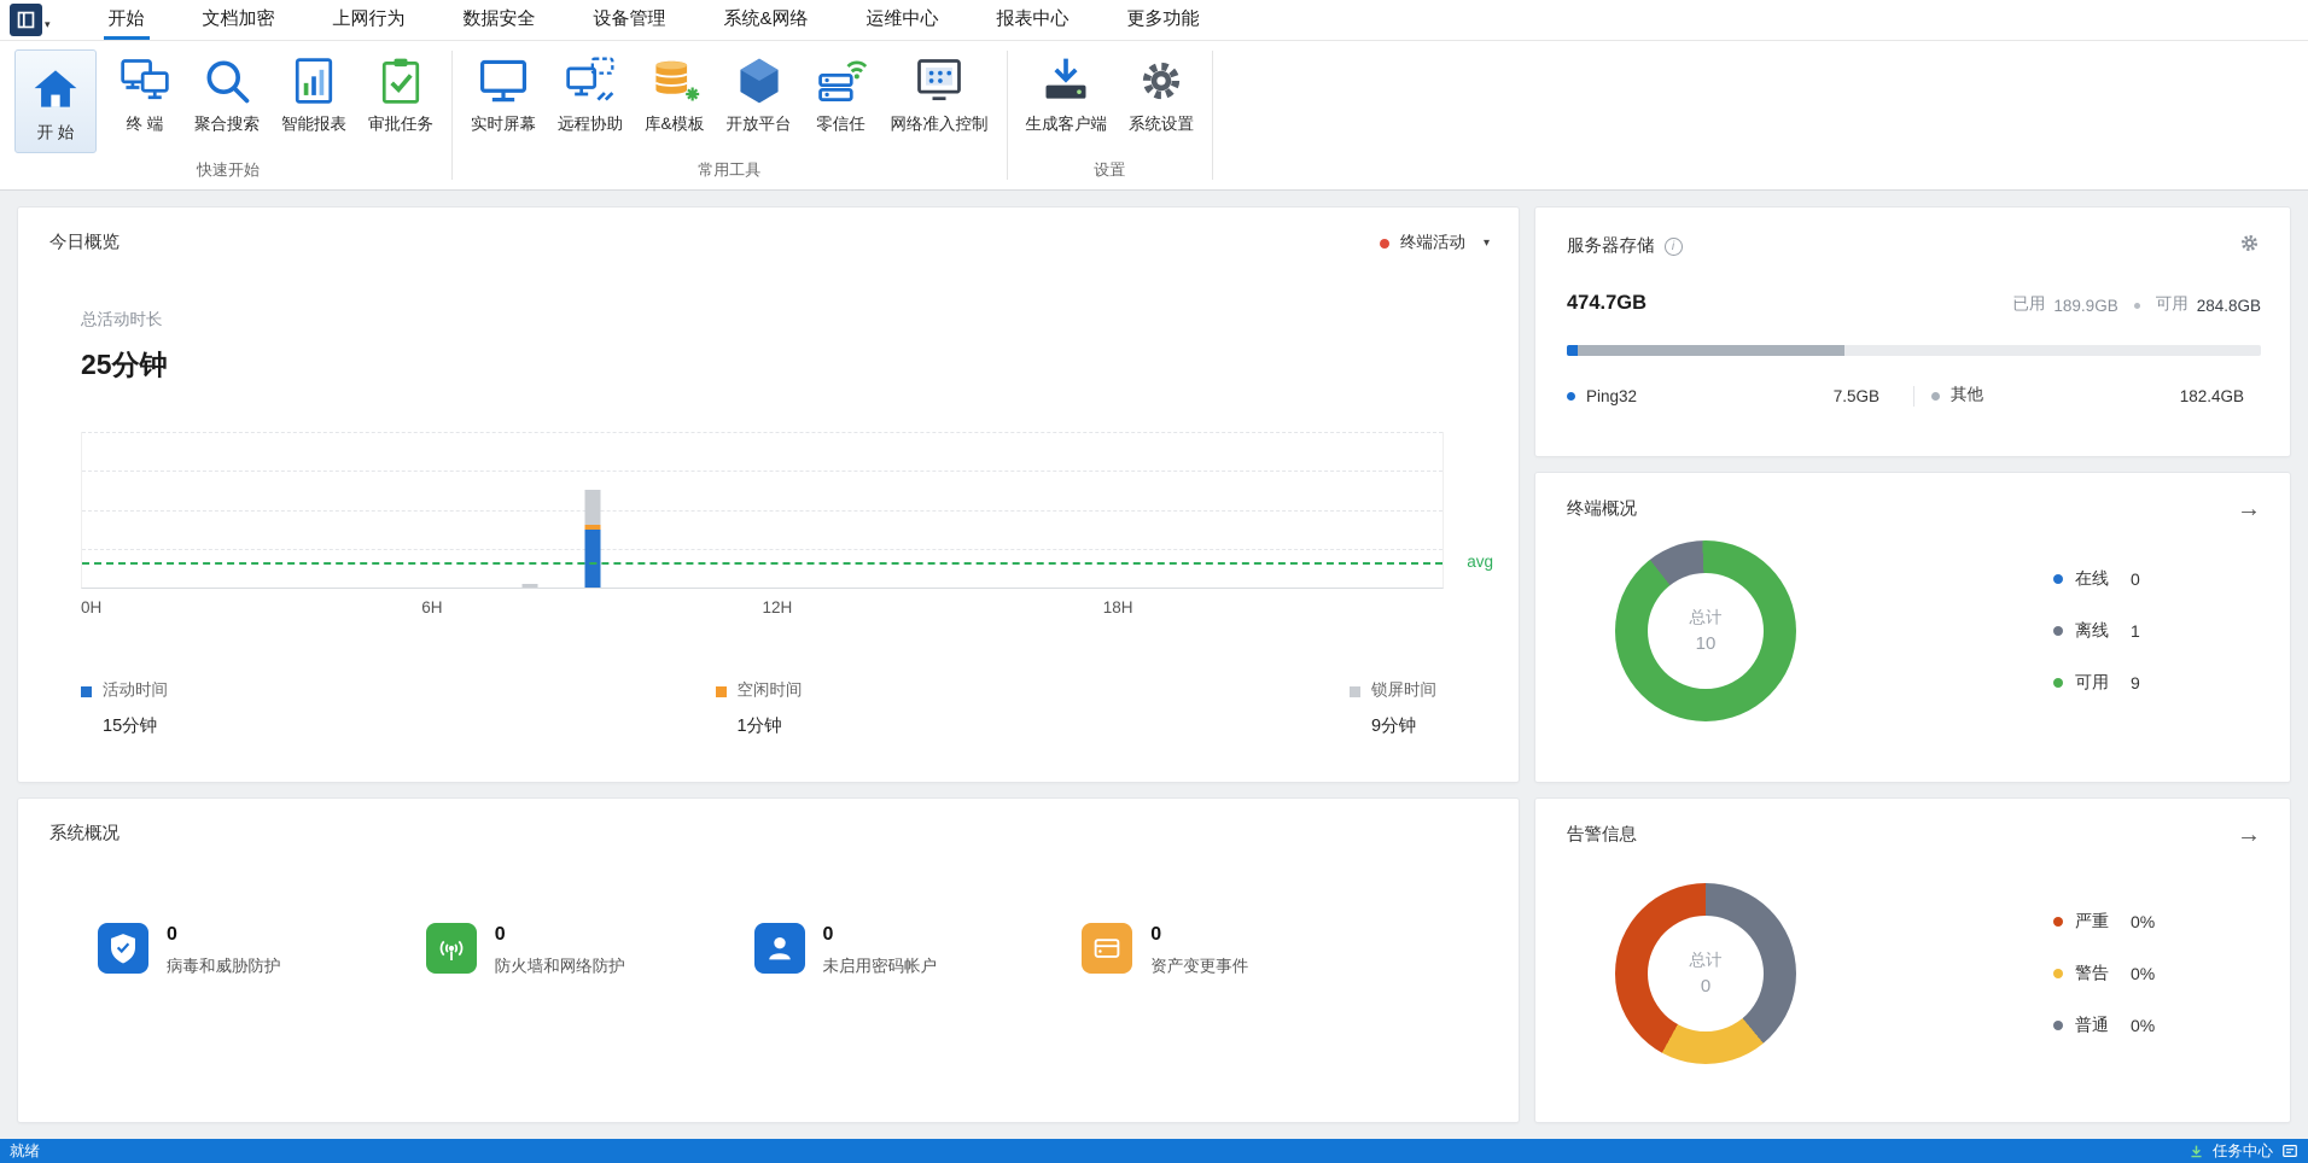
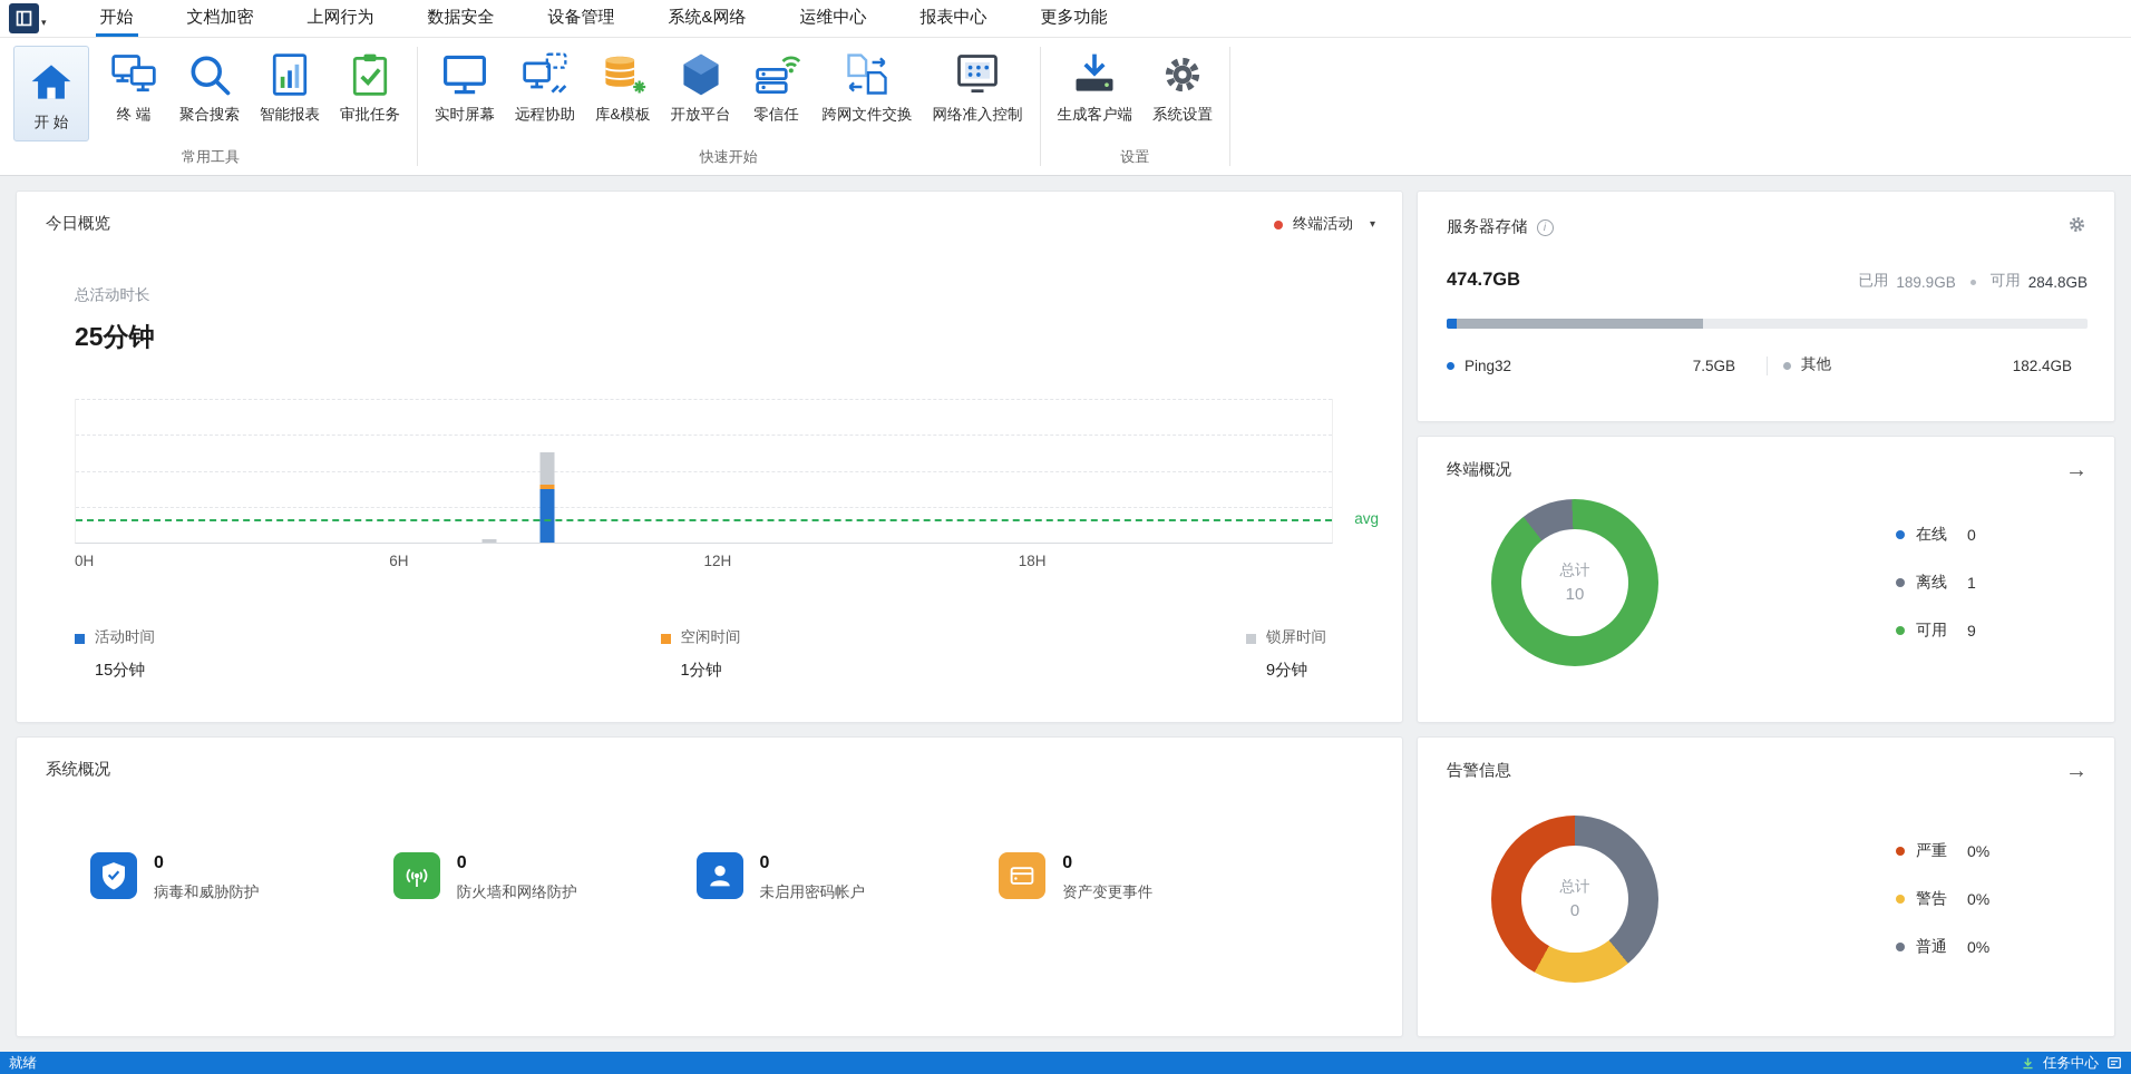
  ▾
  开始
  文档加密
  上网行为
  数据安全
  设备管理
  系统&网络
  运维中心
  报表中心
  更多功能
  开 始
  终 端
  聚合搜索
  智能报表
  审批任务
- 快速开始
+ 常用工具
  实时屏幕
  远程协助
  库&模板
  开放平台
  零信任
+ 跨网文件交换
  网络准入控制
- 常用工具
+ 快速开始
  生成客户端
  系统设置
  设置
  今日概览
  终端活动
  ▾
  总活动时长
  25分钟
  avg
  0H
  6H
  12H
  18H
  活动时间
  15分钟
  空闲时间
  1分钟
  锁屏时间
  9分钟
  系统概况
  0
  病毒和威胁防护
  0
  防火墙和网络防护
  0
  未启用密码帐户
  0
  资产变更事件
  服务器存储
  i
  474.7GB
  已用
  189.9GB
  可用
  284.8GB
  Ping32
  7.5GB
  其他
  182.4GB
  终端概况
  →
  总计
  10
  在线
  0
  离线
  1
  可用
  9
  告警信息
  →
  总计
  0
  严重
  0%
  警告
  0%
  普通
  0%
  就绪
  任务中心
